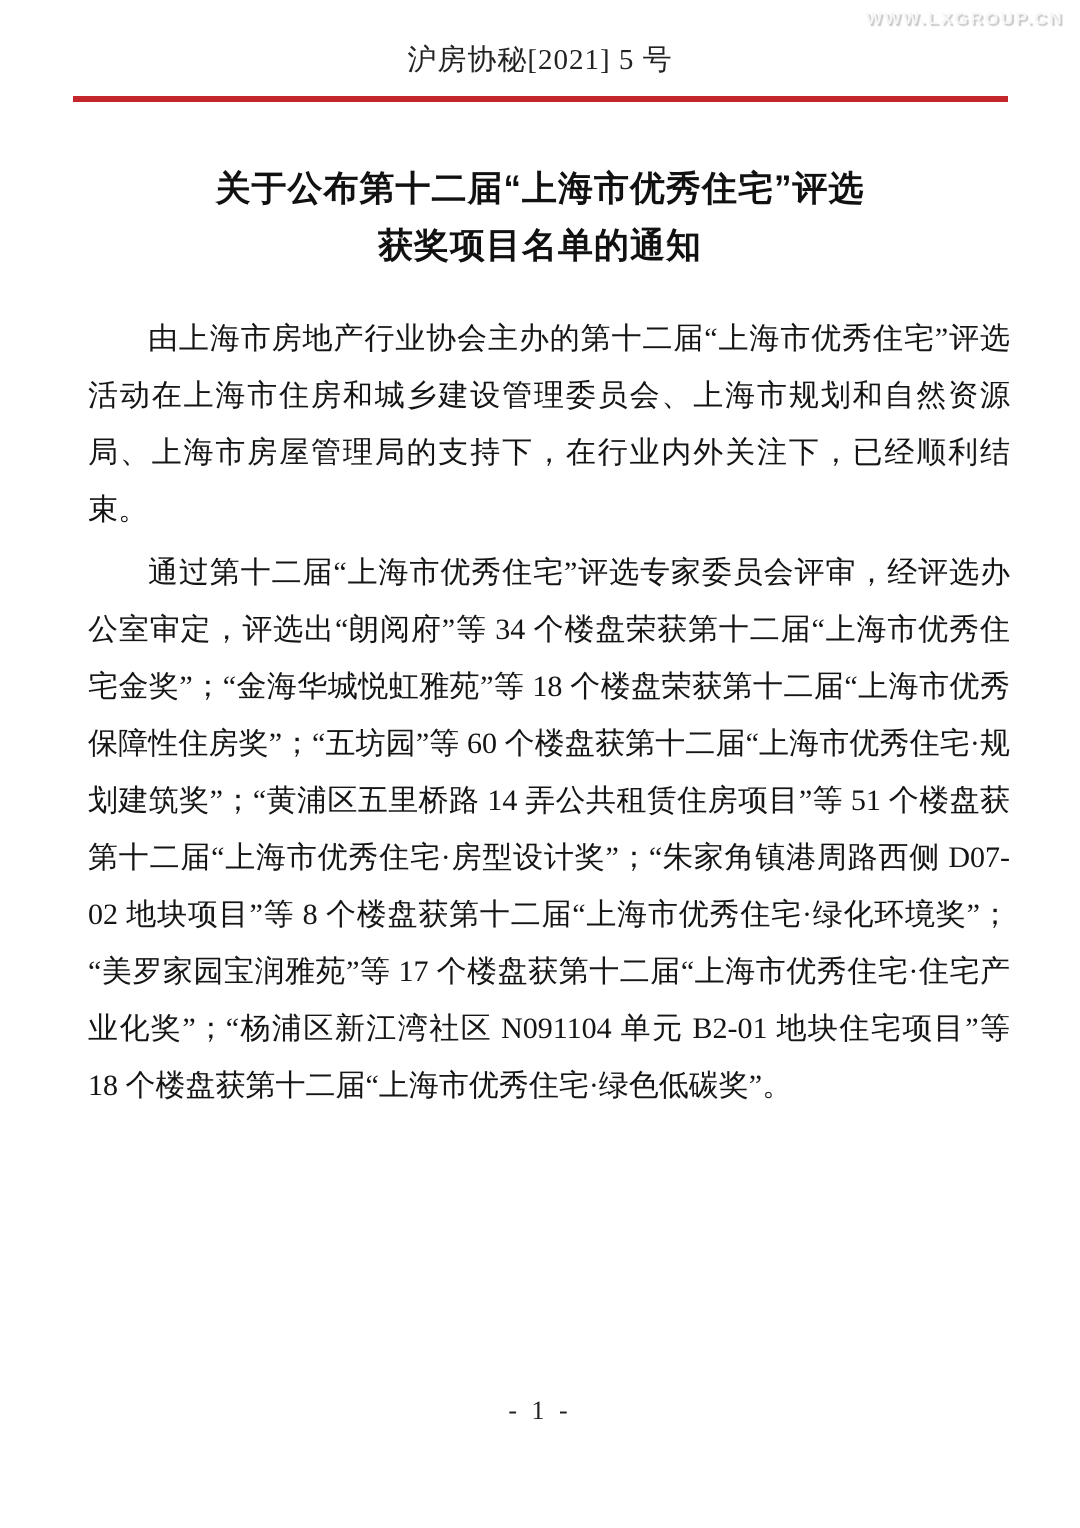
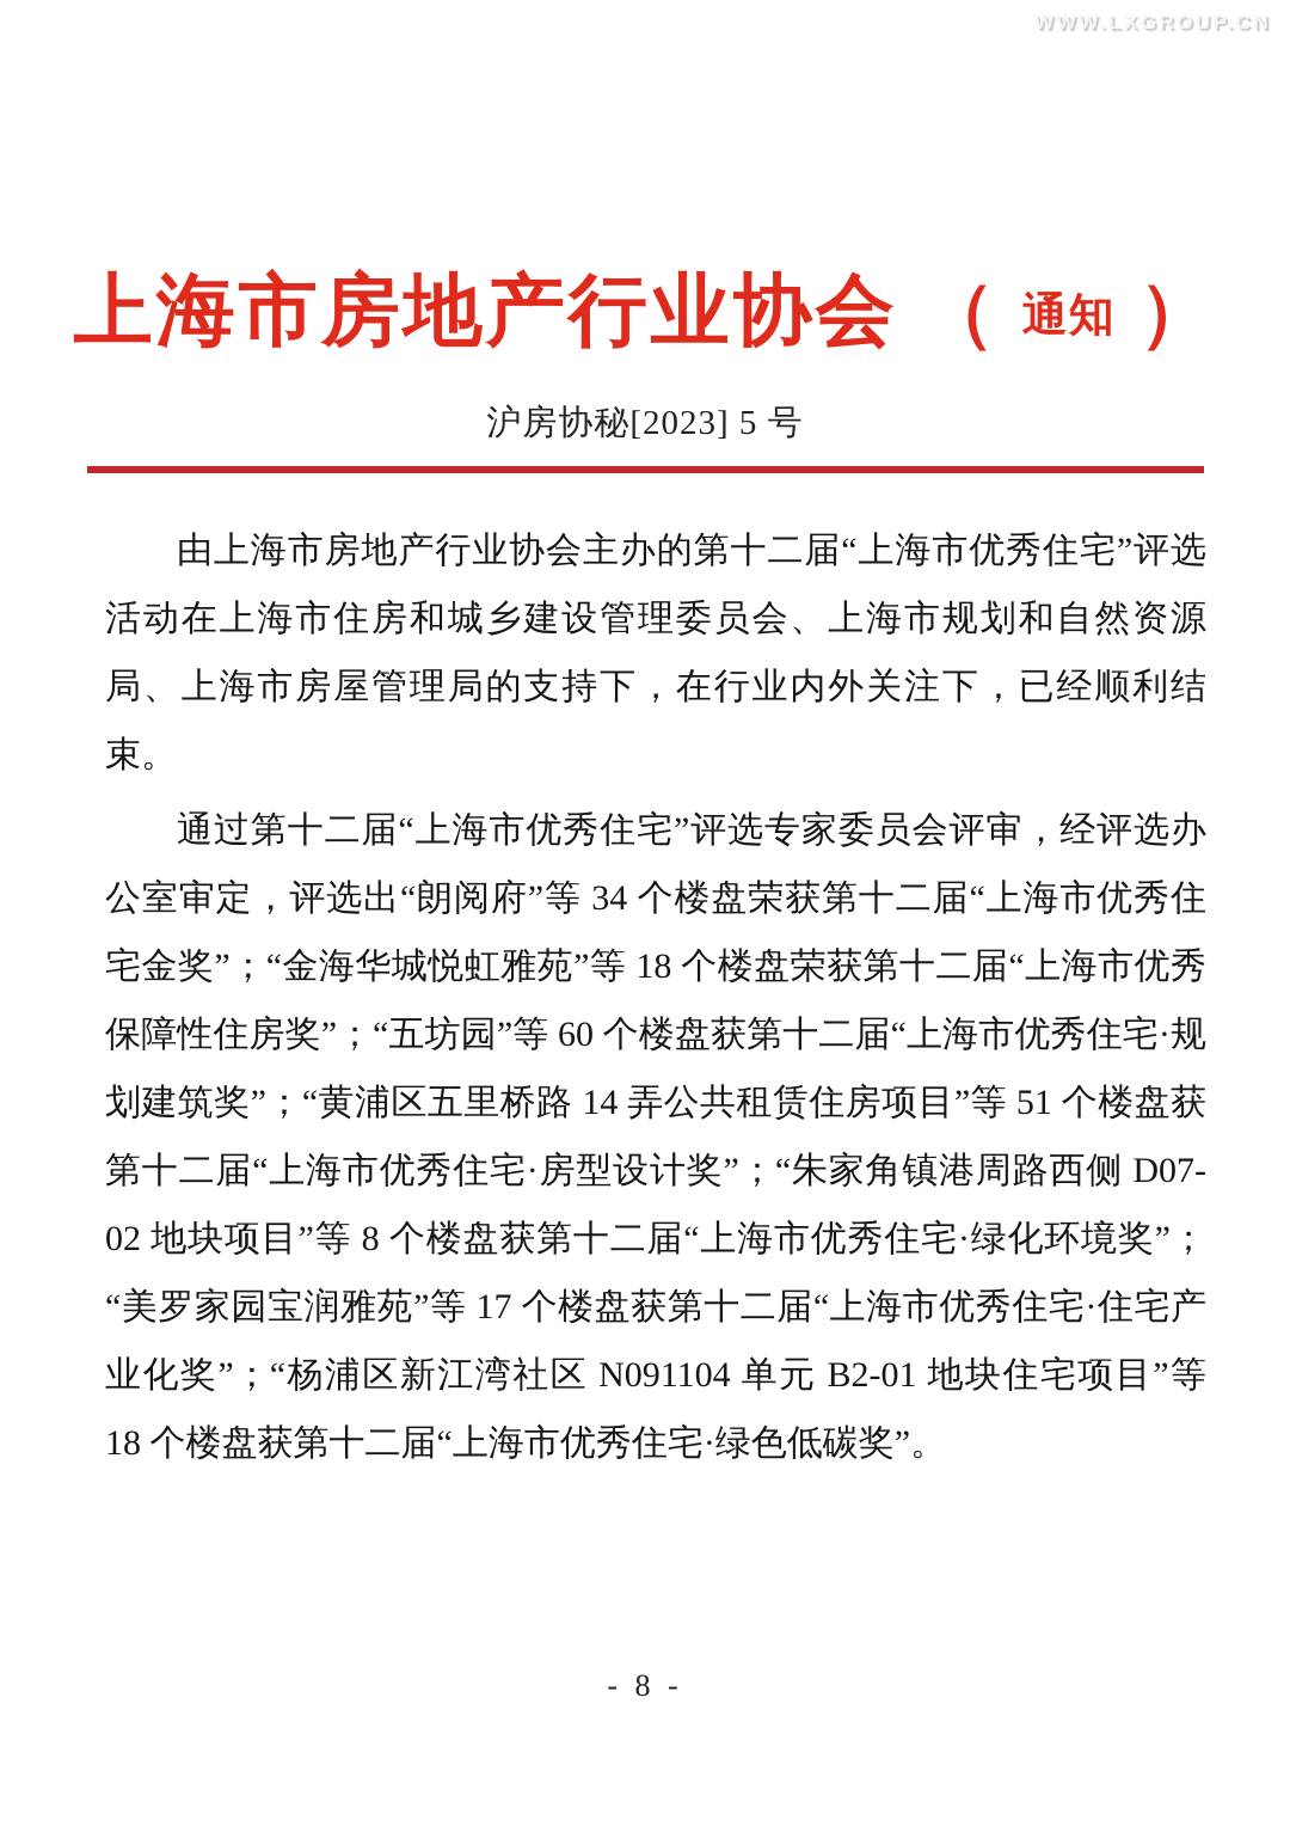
  WWW.LXGROUP.CN
+ 上海市房地产行业协会 （ 通知 ）
- 沪房协秘[2021] 5 号
+ 沪房协秘[2023] 5 号
- 关于公布第十二届“上海市优秀住宅”评选
- 获奖项目名单的通知
  由上海市房地产行业协会主办的第十二届“上海市优秀住宅”评选活动在上海市住房和城乡建设管理委员会、上海市规划和自然资源局、上海市房屋管理局的支持下，在行业内外关注下，已经顺利结束。
  通过第十二届“上海市优秀住宅”评选专家委员会评审，经评选办公室审定，评选出“朗阅府”等 34 个楼盘荣获第十二届“上海市优秀住宅金奖”；“金海华城悦虹雅苑”等 18 个楼盘荣获第十二届“上海市优秀保障性住房奖”；“五坊园”等 60 个楼盘获第十二届“上海市优秀住宅·规划建筑奖”；“黄浦区五里桥路 14 弄公共租赁住房项目”等 51 个楼盘获第十二届“上海市优秀住宅·房型设计奖”；“朱家角镇港周路西侧 D07-02 地块项目”等 8 个楼盘获第十二届“上海市优秀住宅·绿化环境奖”；“美罗家园宝润雅苑”等 17 个楼盘获第十二届“上海市优秀住宅·住宅产业化奖”；“杨浦区新江湾社区 N091104 单元 B2-01 地块住宅项目”等 18 个楼盘获第十二届“上海市优秀住宅·绿色低碳奖”。
- - 1 -
+ - 8 -
